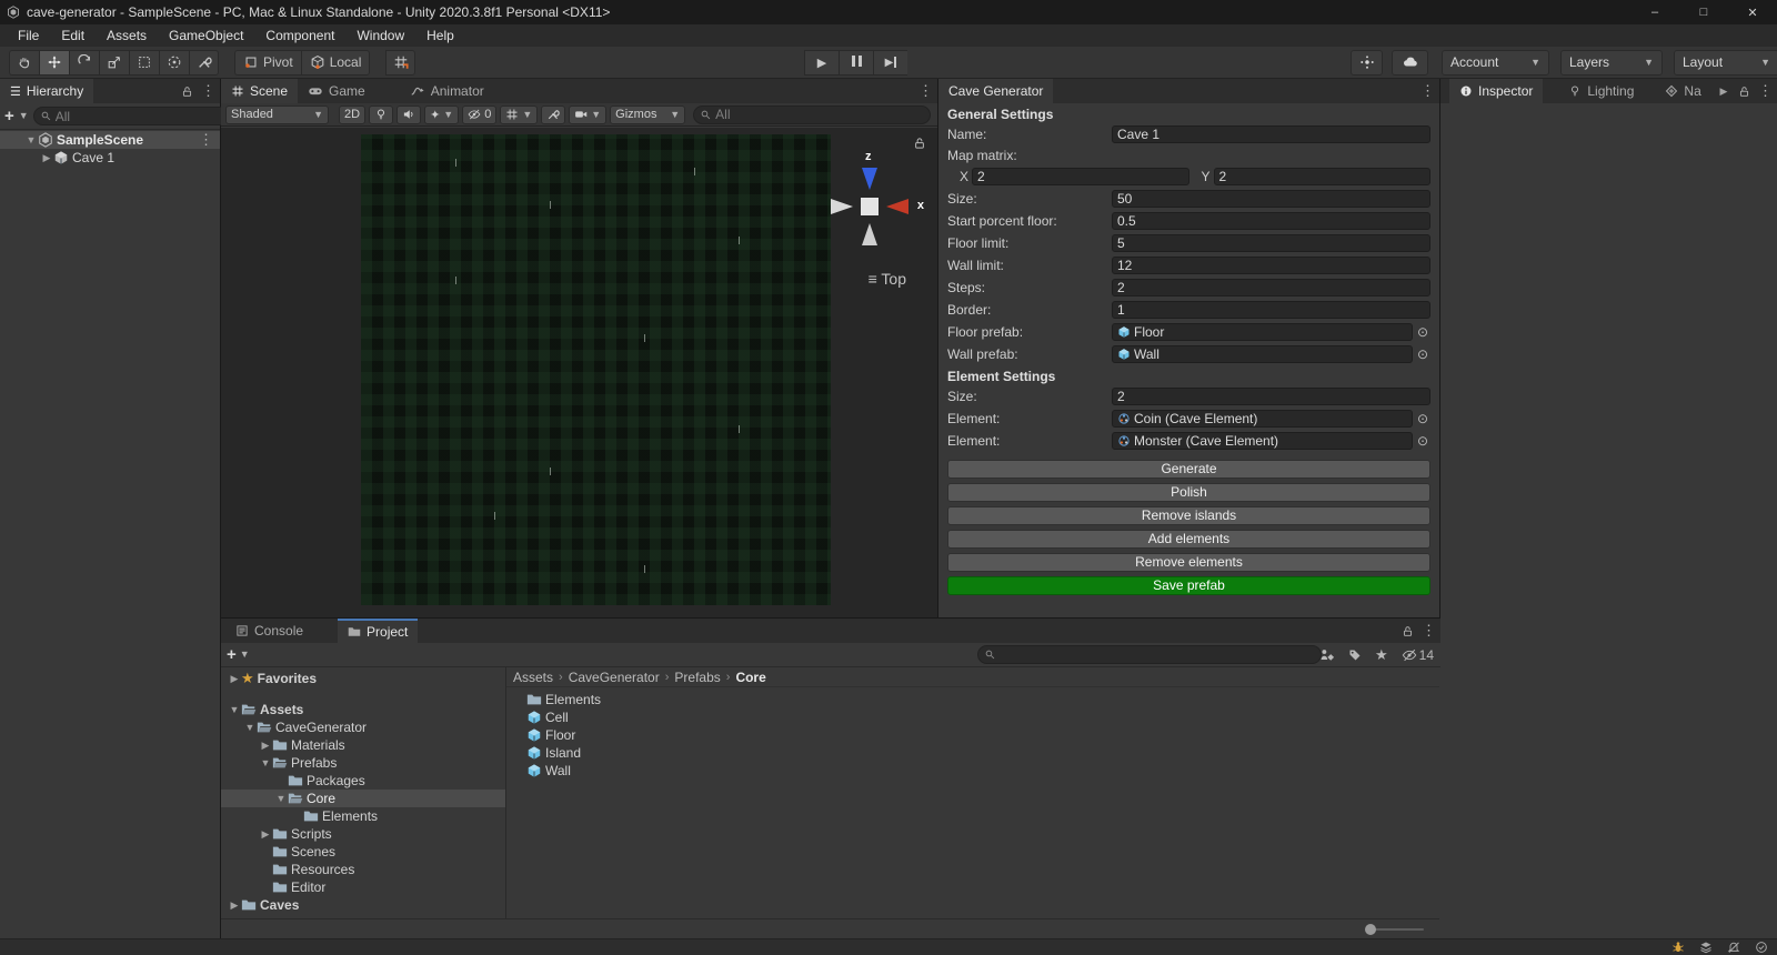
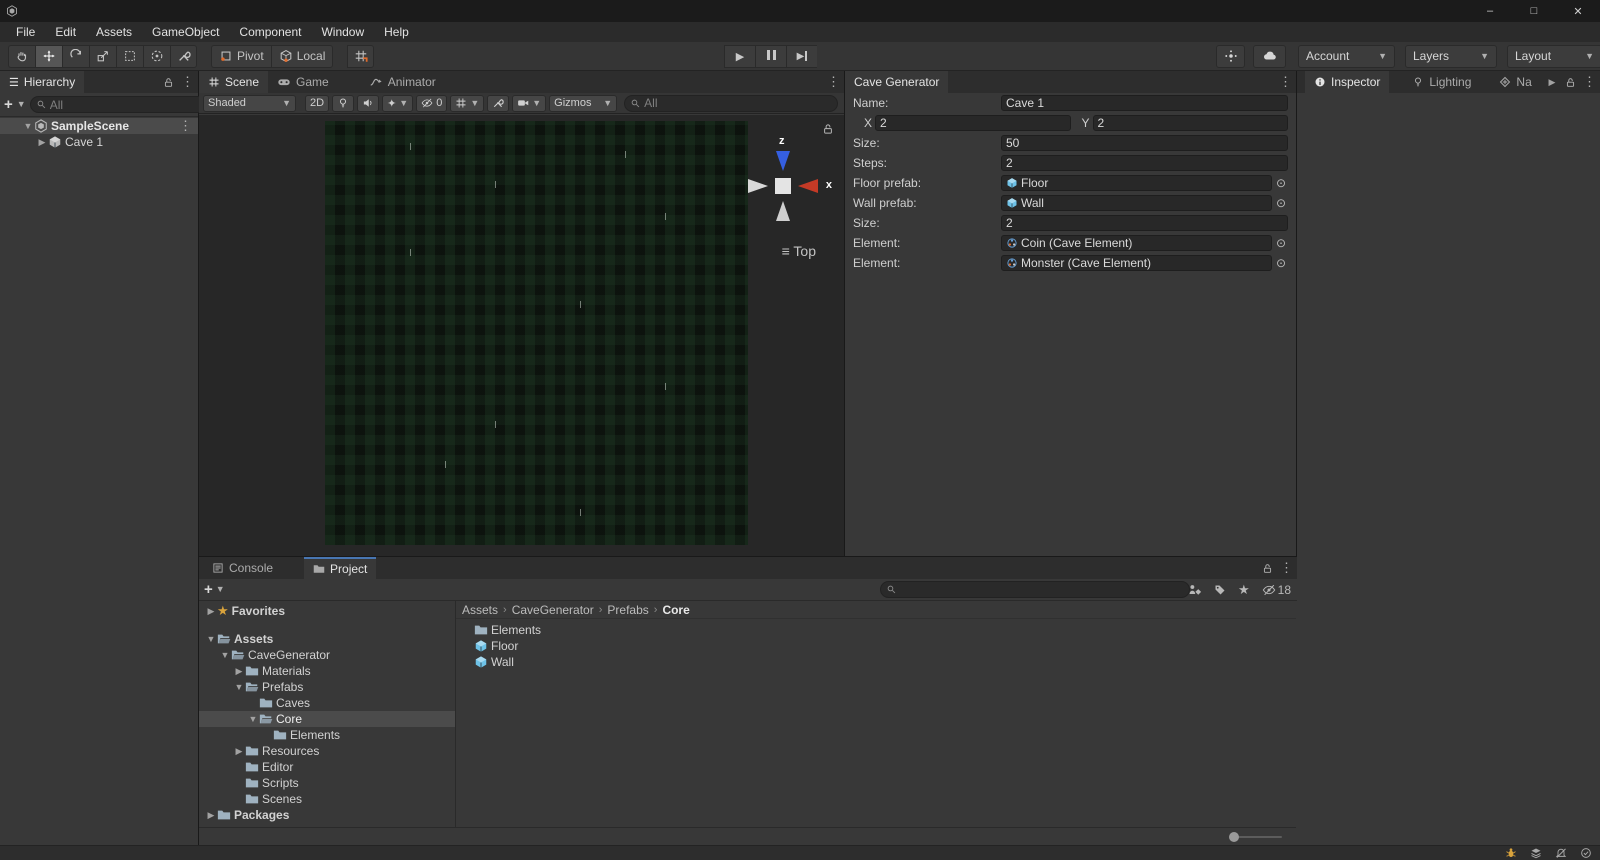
- cave-generator - SampleScene - PC, Mac & Linux Standalone - Unity 2020.3.8f1 Personal <DX11>
  –
  □
  ✕
  File
  Edit
  Assets
  GameObject
  Component
  Window
  Help
  Pivot
  Local
  ▶
  ▶
  Account
  ▼
  Layers
  ▼
  Layout
  ▼
  ☰
  Hierarchy
  ⋮
  +
  ▼
  All
  ▼
  SampleScene
  ⋮
  ▶
  Cave 1
  Scene
  Game
  Animator
  ⋮
  Shaded
  ▼
  2D
  ✦
  ▼
  0
  ▼
  ▼
  Gizmos
  ▼
  All
  z
  x
  ≡ Top
  Cave Generator
  ⋮
- General Settings
  Name:
  Cave 1
- Map matrix:
  X
  2
  Y
  2
  Size:
  50
- Start porcent floor:
- 0.5
- Floor limit:
- 5
- Wall limit:
- 12
  Steps:
  2
- Border:
- 1
  Floor prefab:
  Floor
  ⊙
  Wall prefab:
  Wall
  ⊙
- Element Settings
  Size:
  2
  Element:
  Coin (Cave Element)
  ⊙
  Element:
  Monster (Cave Element)
  ⊙
- Generate
- Polish
- Remove islands
- Add elements
- Remove elements
- Save prefab
  Inspector
  Lighting
  Na
  ▶
  ⋮
  Console
  Project
  ⋮
  +
  ▼
  ★
- 14
+ 18
  ▶
  ★
  Favorites
  ▼
  Assets
  ▼
  CaveGenerator
  ▶
  Materials
  ▼
  Prefabs
- Packages
+ Caves
  ▼
  Core
  Elements
  ▶
- Scripts
+ Resources
- Scenes
+ Editor
- Resources
+ Scripts
- Editor
+ Scenes
  ▶
- Caves
+ Packages
  Assets
  ›
  CaveGenerator
  ›
  Prefabs
  ›
  Core
  Elements
- Cell
  Floor
- Island
  Wall
